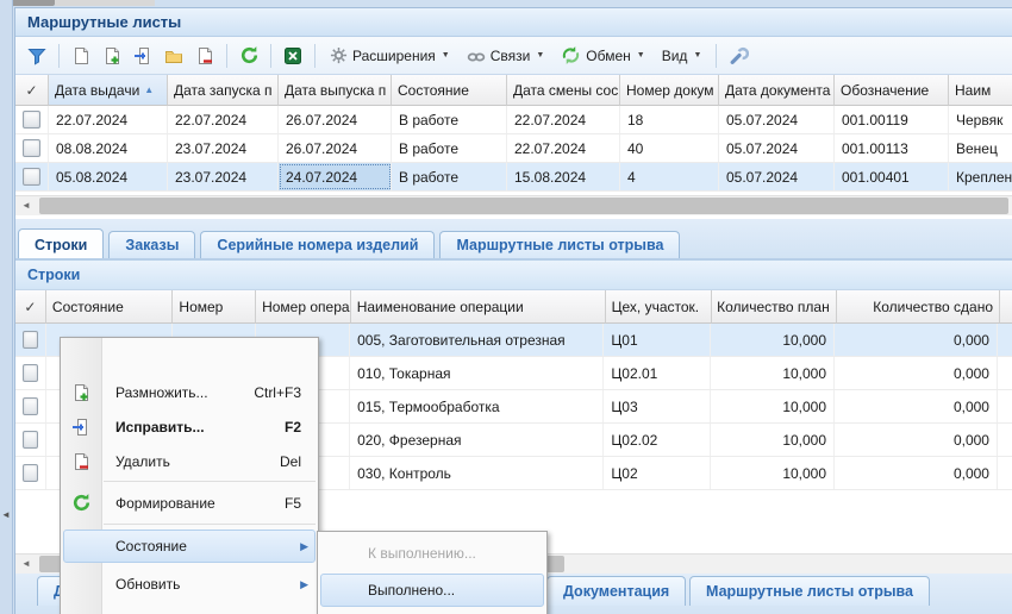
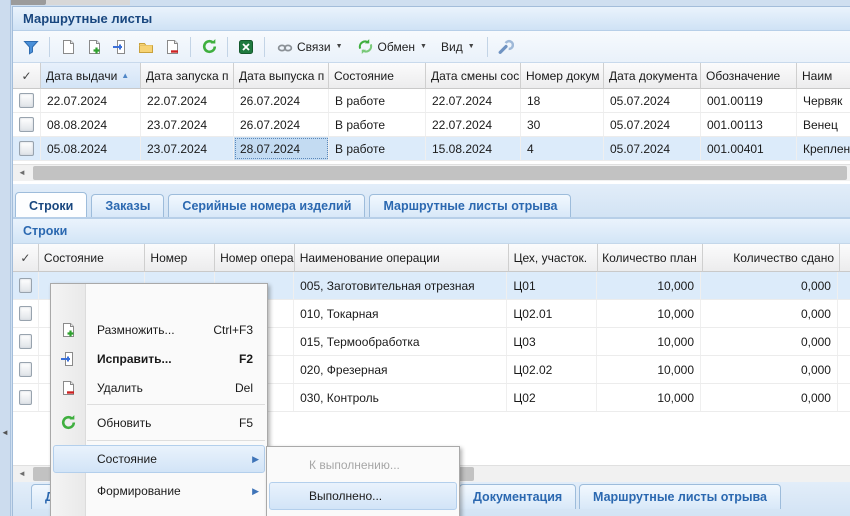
  ◄
  Маршрутные листы
- Расширения
  Связи
  Обмен
  Вид
  ✓
  Дата выдачи
  ▲
  Дата запуска п
  Дата выпуска п
  Состояние
  Дата смены сос
  Номер докум
  Дата документа
  Обозначение
  Наим
  22.07.2024
  22.07.2024
  26.07.2024
  В работе
  22.07.2024
  18
  05.07.2024
  001.00119
  Червяк
  08.08.2024
  23.07.2024
  26.07.2024
  В работе
  22.07.2024
- 40
+ 30
  05.07.2024
  001.00113
  Венец
  05.08.2024
  23.07.2024
- 24.07.2024
+ 28.07.2024
  В работе
  15.08.2024
  4
  05.07.2024
  001.00401
  Креплен
  ◄
  Строки
  Заказы
  Серийные номера изделий
  Маршрутные листы отрыва
  Строки
  ✓
  Состояние
  Номер
  Номер опера
  Наименование операции
  Цех, участок.
  Количество план
  Количество сдано
  005, Заготовительная отрезная
  Ц01
  10,000
  0,000
  010, Токарная
  Ц02.01
  10,000
  0,000
  015, Термообработка
  Ц03
  10,000
  0,000
  020, Фрезерная
  Ц02.02
  10,000
  0,000
  030, Контроль
  Ц02
  10,000
  0,000
  ◄
  Документация
  Маршрутные листы отрыва
  Размножить...
  Ctrl+F3
  Исправить...
  F2
  Удалить
  Del
- Формирование
+ Обновить
  F5
  Состояние
  ▶
- Обновить
+ Формирование
  ▶
  К выполнению...
  Выполнено...
